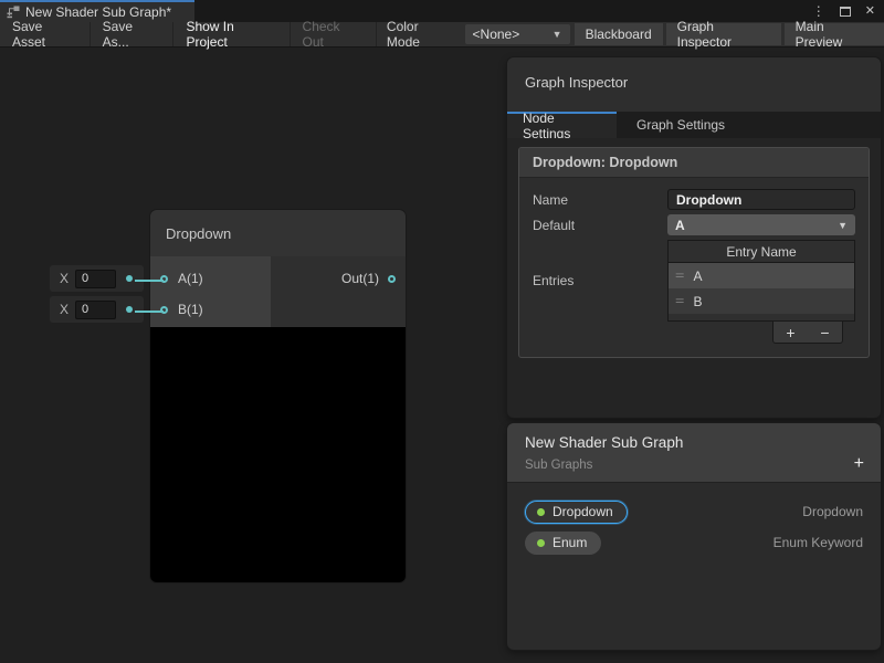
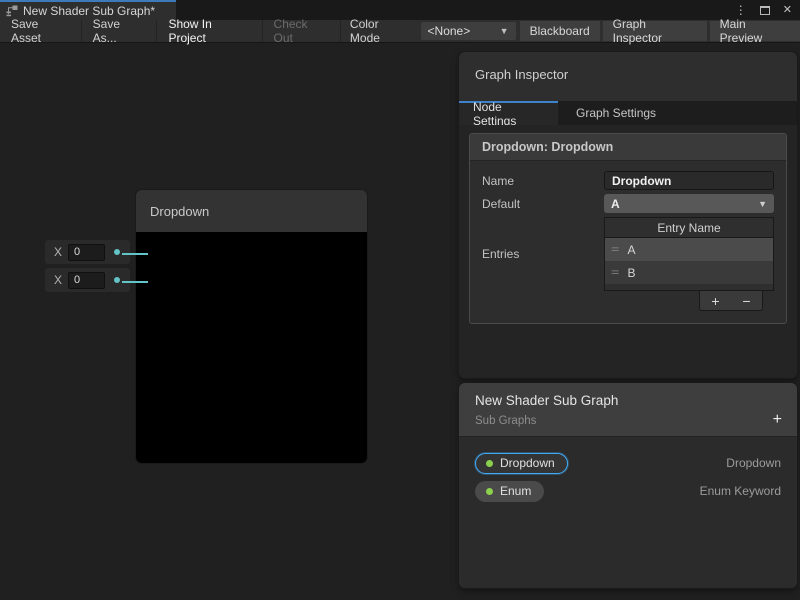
  New Shader Sub Graph*
  ⋮
  ✕
  Save Asset
  Save As...
  Show In Project
  Check Out
  Color Mode
  <None>
  ▼
  Blackboard
  Graph Inspector
  Main Preview
  Dropdown
- A(1)
- B(1)
- Out(1)
  X
  0
  X
  0
  Graph Inspector
  Node Settings
  Graph Settings
  Dropdown: Dropdown
  Name
  Dropdown
  Default
  A
  ▼
  Entries
  Entry Name
  =
  A
  =
  B
  +
  −
  New Shader Sub Graph
  Sub Graphs
  +
  Dropdown
  Dropdown
  Enum
  Enum Keyword
